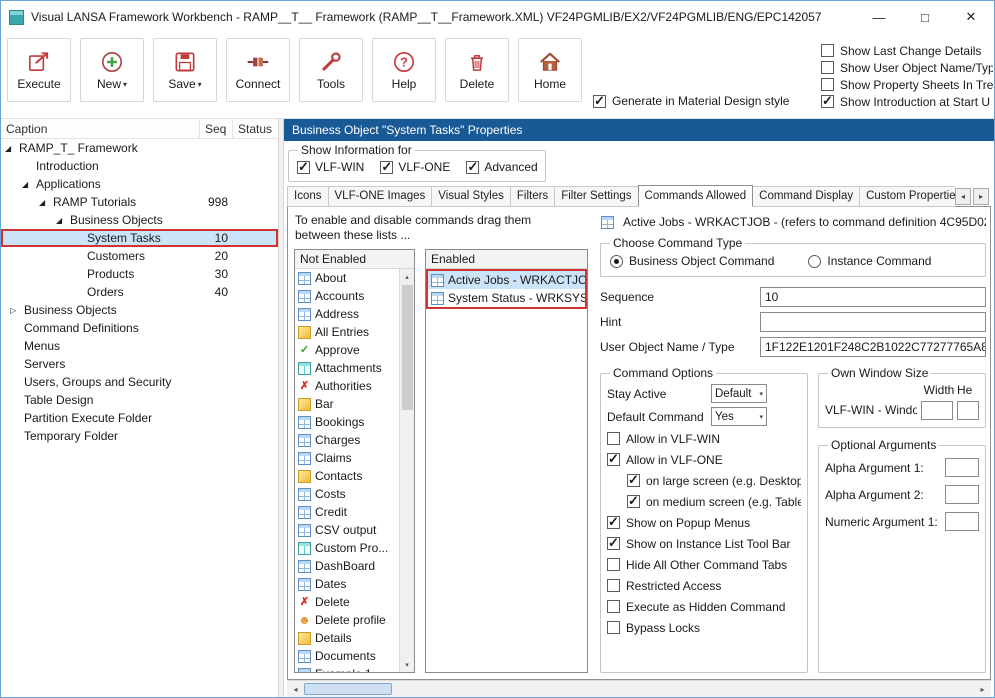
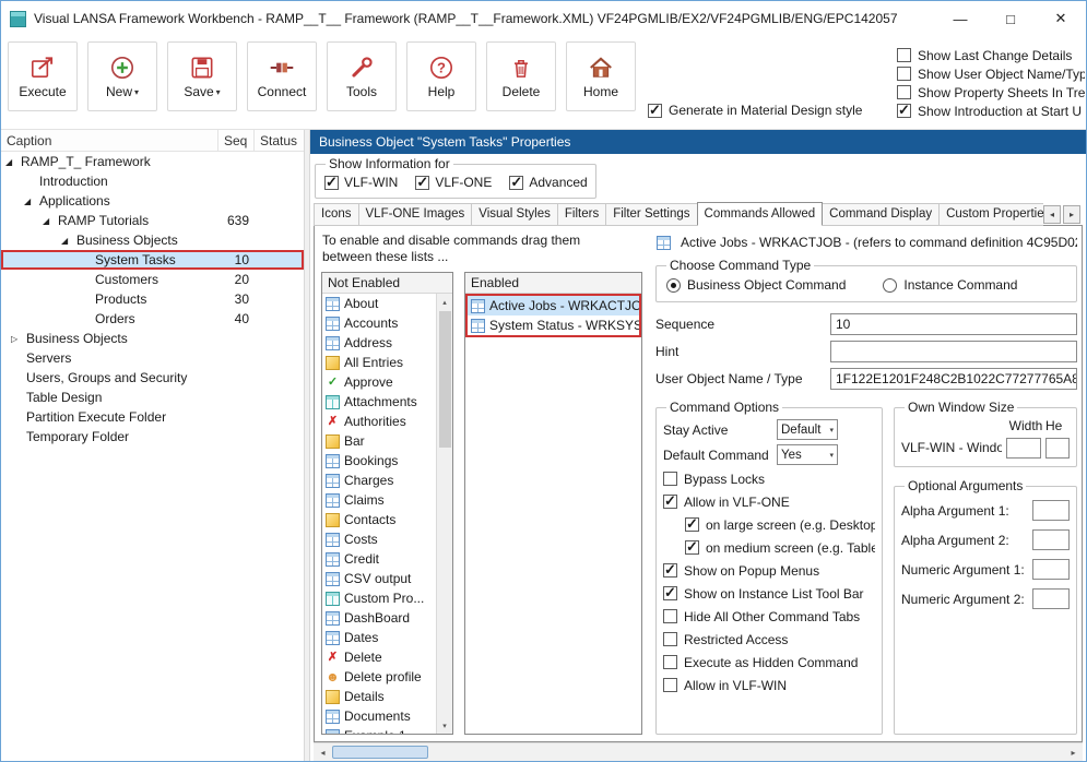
  Visual LANSA Framework Workbench - RAMP__T__ Framework (RAMP__T__Framework.XML) VF24PGMLIB/EX2/VF24PGMLIB/ENG/EPC142057
  —
  □
  ✕
  Execute
  New
  Save
  Connect
  Tools
  Help
  Delete
  Home
  Generate in Material Design style
  Show Last Change Details
  Show User Object Name/Typ
  Show Property Sheets In Tre
  Show Introduction at Start U
  Caption
  Seq
  Status
  RAMP_T_ Framework
  Introduction
  Applications
  RAMP Tutorials
- 998
+ 639
  Business Objects
  System Tasks
  10
  Customers
  20
  Products
  30
  Orders
  40
  Business Objects
- Command Definitions
- Menus
  Servers
  Users, Groups and Security
  Table Design
  Partition Execute Folder
  Temporary Folder
  Business Object "System Tasks" Properties
  Show Information for
  VLF-WIN
  VLF-ONE
  Advanced
  Icons
  VLF-ONE Images
  Visual Styles
  Filters
  Filter Settings
  Commands Allowed
  Command Display
  Custom Propertie
  To enable and disable commands drag them between these lists ...
  Not Enabled
  About
  Accounts
  Address
  All Entries
  Approve
  Attachments
  Authorities
  Bar
  Bookings
  Charges
  Claims
  Contacts
  Costs
  Credit
  CSV output
  Custom Pro...
  DashBoard
  Dates
  Delete
  Delete profile
  Details
  Documents
  Enabled
  Active Jobs - WRKACTJO
  System Status - WRKSYS
  Active Jobs - WRKACTJOB - (refers to command definition 4C95D0
  Choose Command Type
  Business Object Command
  Instance Command
  Sequence
  10
  Hint
  User Object Name / Type
  1F122E1201F248C2B1022C77277765A8
  Command Options
  Stay Active
  Default
  Default Command
  Yes
- Allow in VLF-WIN
+ Bypass Locks
  Allow in VLF-ONE
  on large screen (e.g. Desktop
  on medium screen (e.g. Table
  Show on Popup Menus
  Show on Instance List Tool Bar
  Hide All Other Command Tabs
  Restricted Access
  Execute as Hidden Command
- Bypass Locks
+ Allow in VLF-WIN
  Own Window Size
  Width
  He
  VLF-WIN - Windo
  Optional Arguments
  Alpha Argument 1:
  Alpha Argument 2:
  Numeric Argument 1:
+ Numeric Argument 2:
